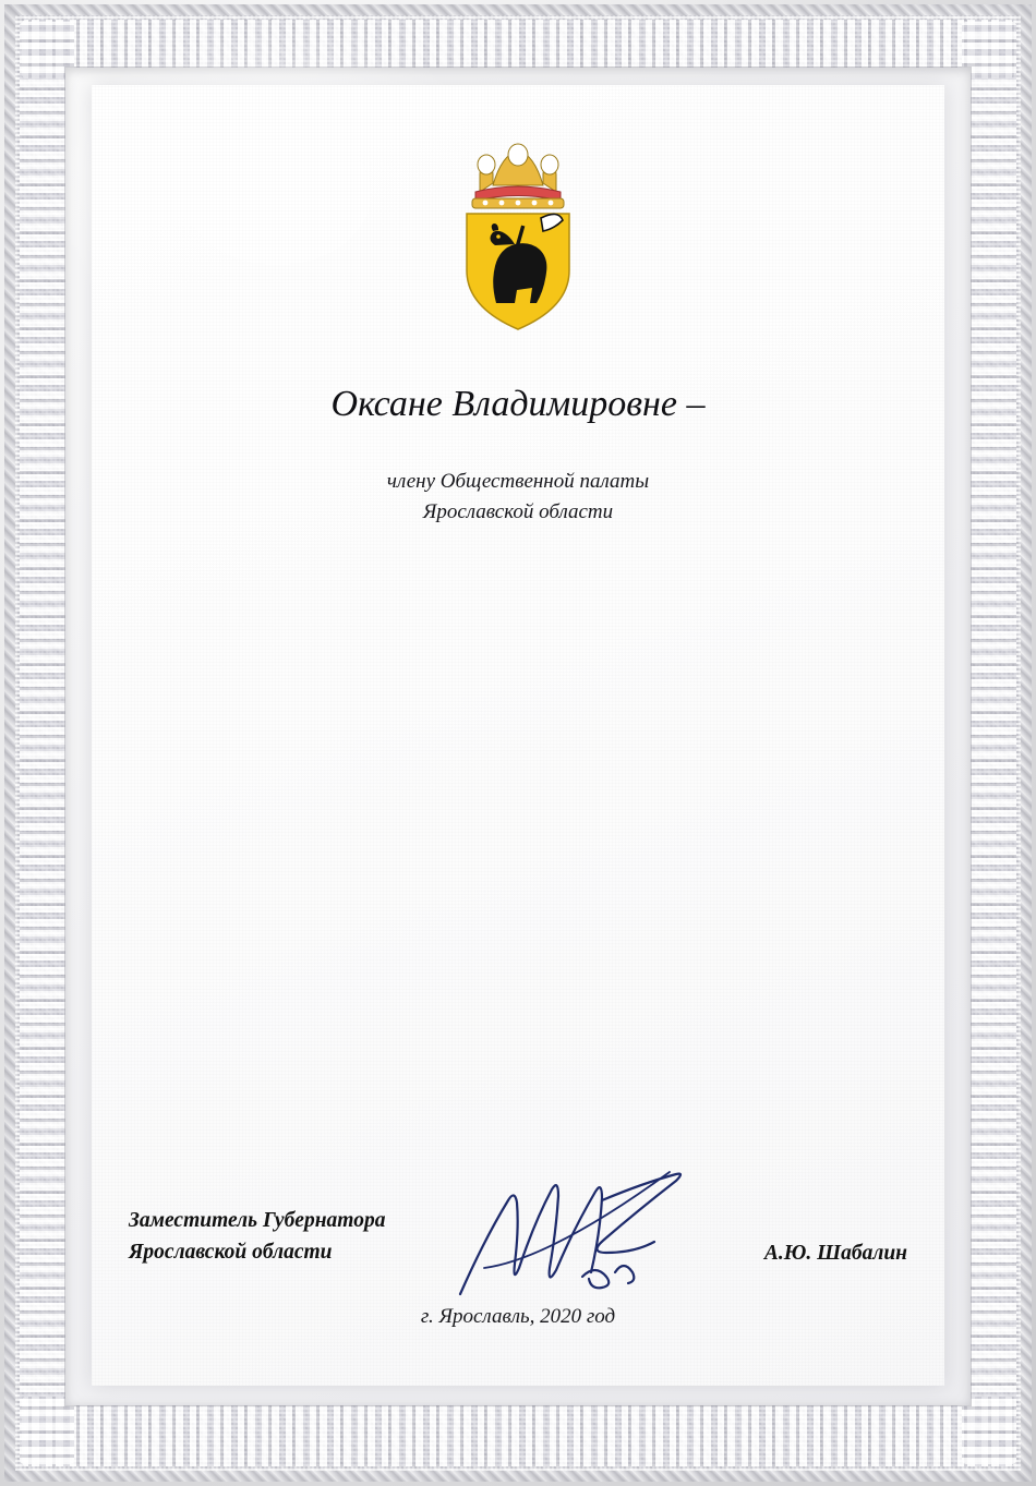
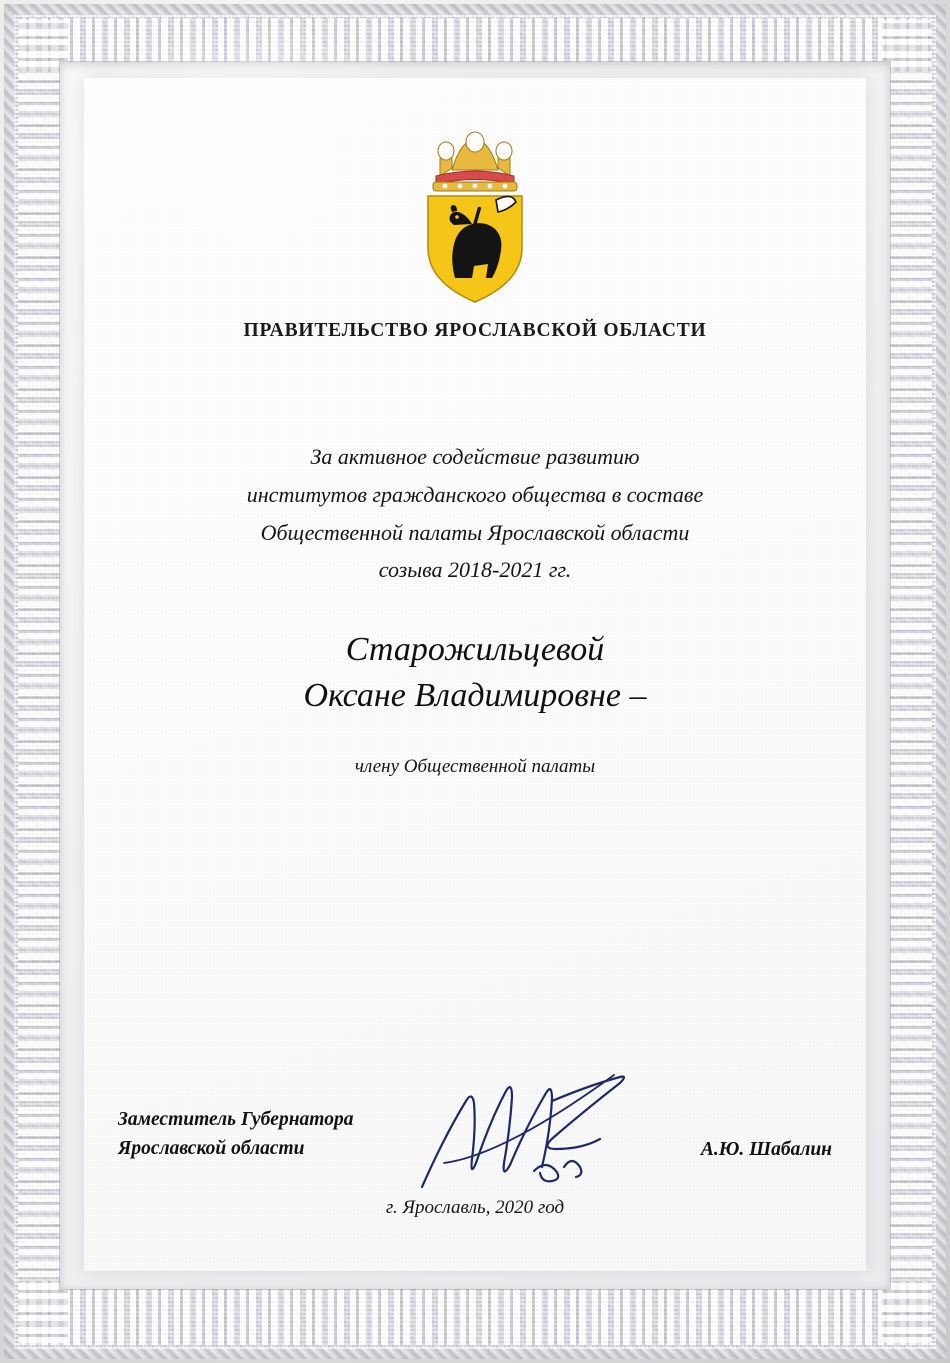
+ ПРАВИТЕЛЬСТВО ЯРОСЛАВСКОЙ ОБЛАСТИ
+ За активное содействие развитию
+ институтов гражданского общества в составе
+ Общественной палаты Ярославской области
+ созыва 2018-2021 гг.
+ Старожильцевой
  Оксане Владимировне –
  члену Общественной палаты
- Ярославской области
